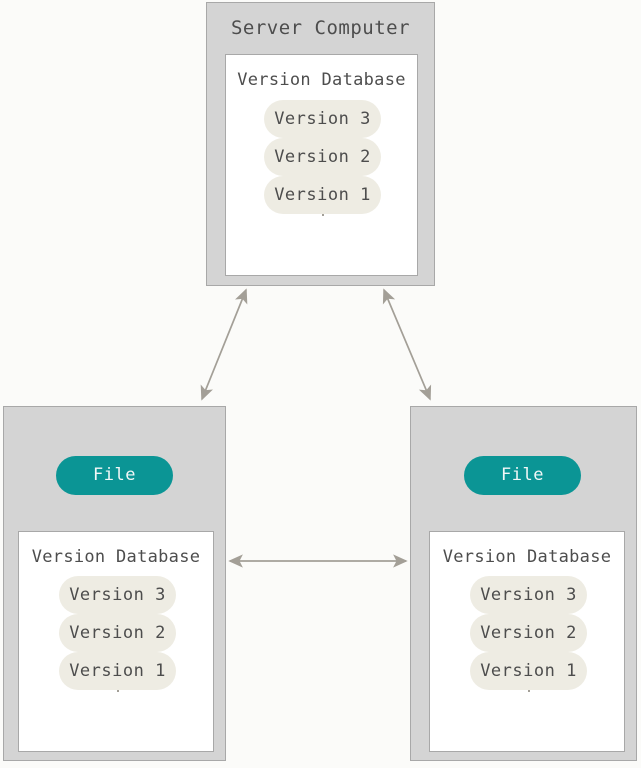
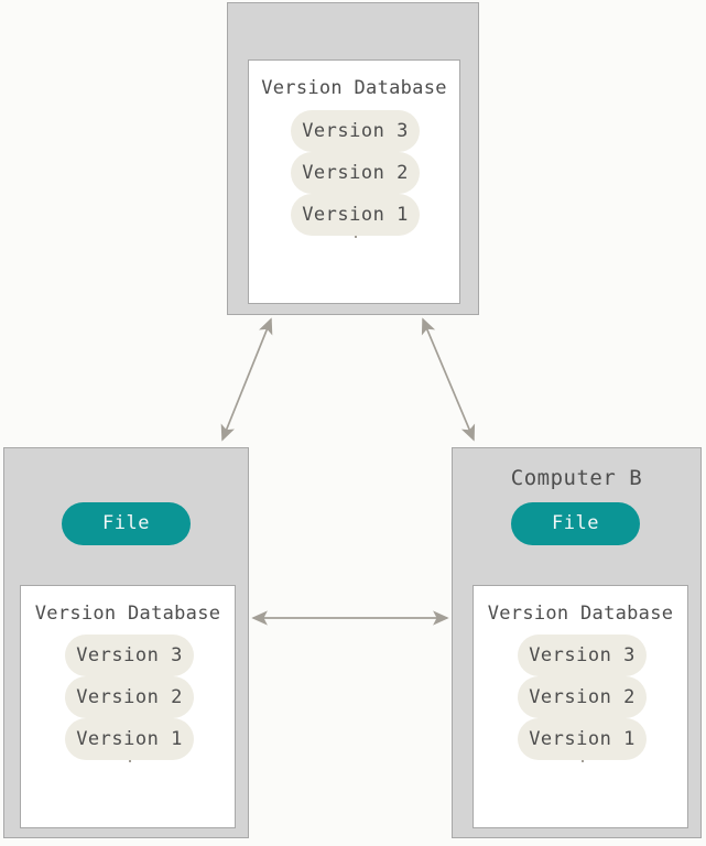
- Server Computer
  Version Database
  Version 3
  Version 2
  Version 1
  Version Database
  Version 3
  Version 2
  Version 1
  File
+ Computer B
  Version Database
  Version 3
  Version 2
  Version 1
  File
